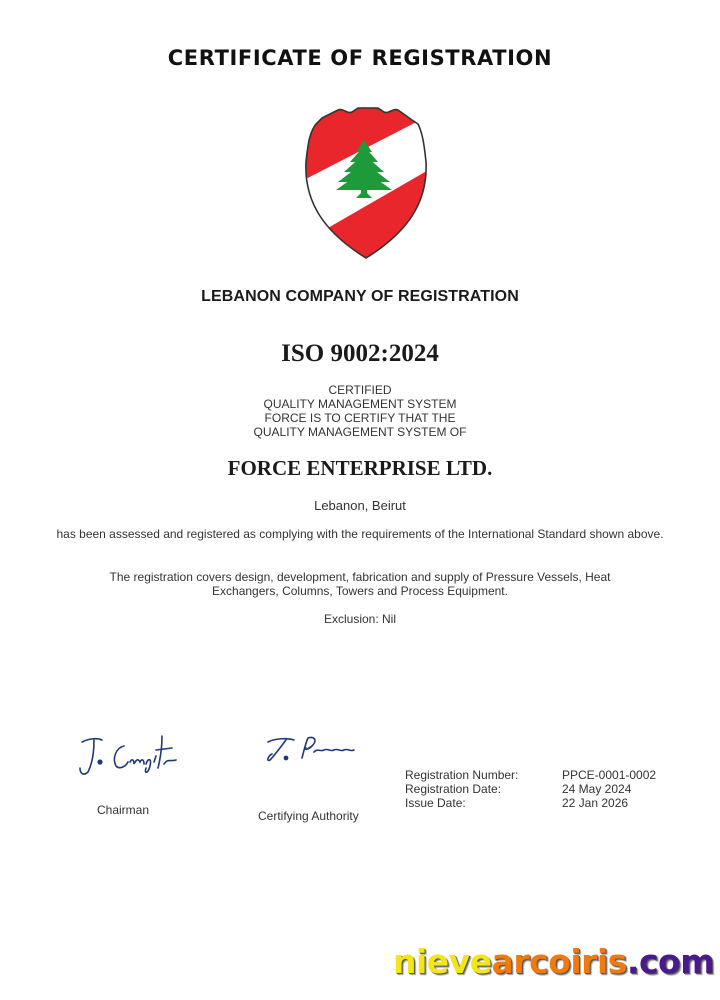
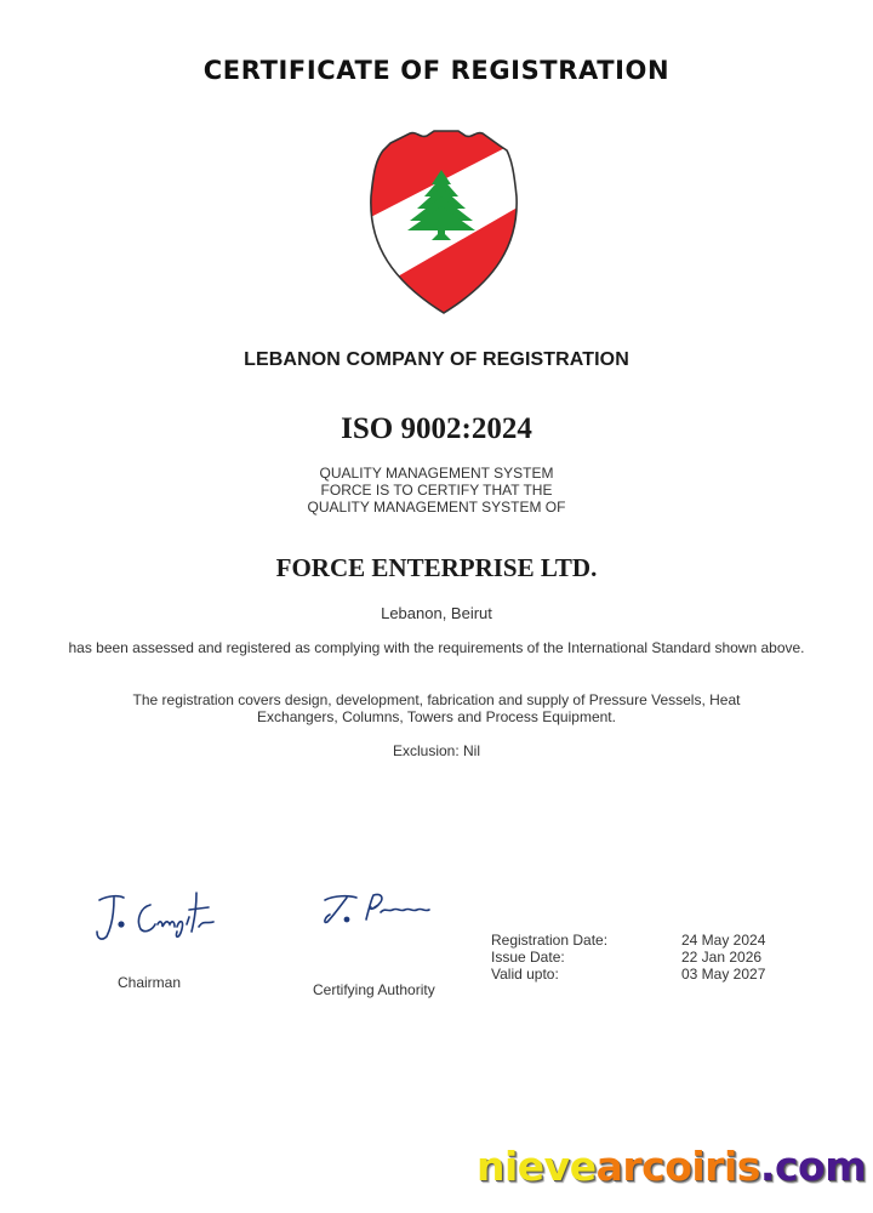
  CERTIFICATE OF REGISTRATION
  LEBANON COMPANY OF REGISTRATION
  ISO 9002:2024
- CERTIFIED
  QUALITY MANAGEMENT SYSTEM
  FORCE IS TO CERTIFY THAT THE
  QUALITY MANAGEMENT SYSTEM OF
  FORCE ENTERPRISE LTD.
  Lebanon, Beirut
  has been assessed and registered as complying with the requirements of the International Standard shown above.
  The registration covers design, development, fabrication and supply of Pressure Vessels, Heat
  Exchangers, Columns, Towers and Process Equipment.
  Exclusion: Nil
  Chairman
  Certifying Authority
- Registration Number:
- PPCE-0001-0002
  Registration Date:
  24 May 2024
  Issue Date:
  22 Jan 2026
+ Valid upto:
+ 03 May 2027
  nievearcoiris.com
